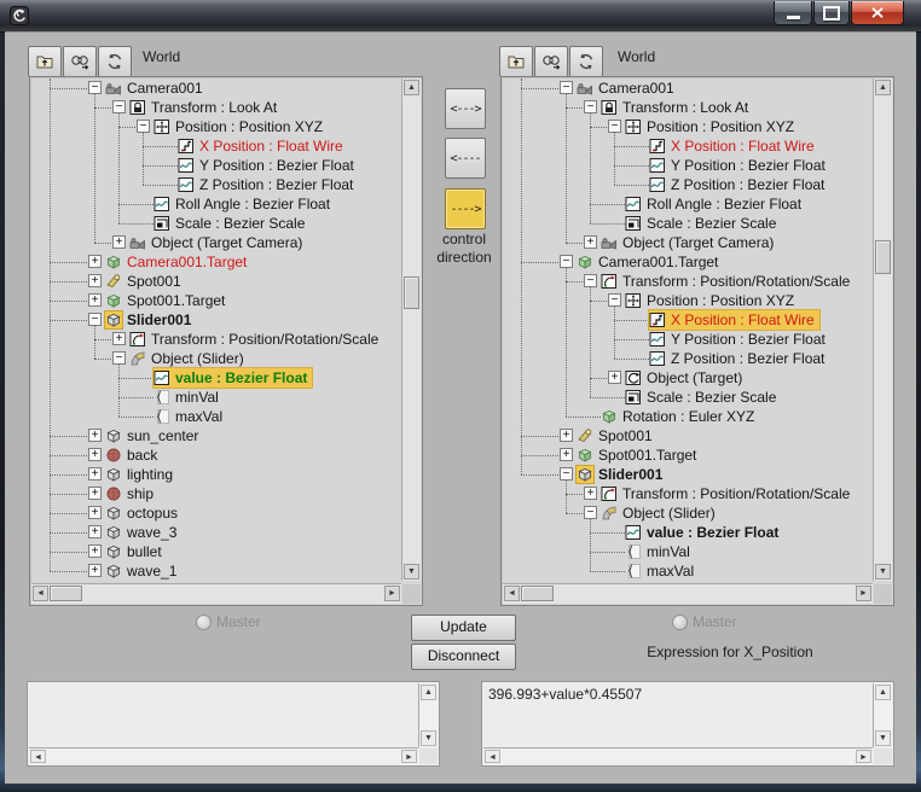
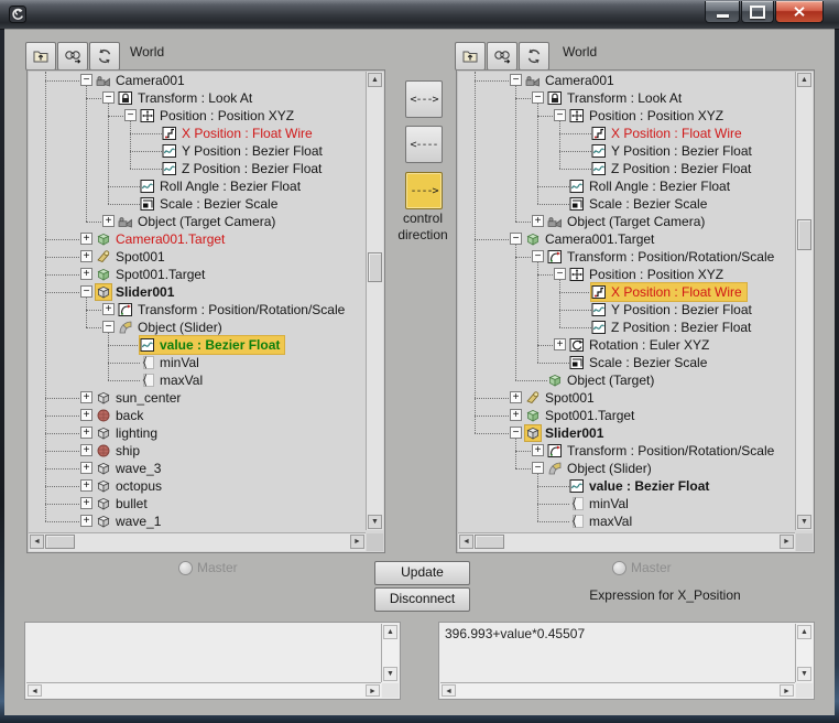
  World
  World
  −
  Camera001
  −
  Transform : Look At
  −
  Position : Position XYZ
  X Position : Float Wire
  Y Position : Bezier Float
  Z Position : Bezier Float
  Roll Angle : Bezier Float
  Scale : Bezier Scale
  +
  Object (Target Camera)
  +
  Camera001.Target
  +
  Spot001
  +
  Spot001.Target
  −
  Slider001
  +
  Transform : Position/Rotation/Scale
  −
  Object (Slider)
  value : Bezier Float
  minVal
  maxVal
  +
  sun_center
  +
  back
  +
  lighting
  +
  ship
  +
- octopus
+ wave_3
  +
- wave_3
+ octopus
  +
  bullet
  +
  wave_1
  −
  Camera001
  −
  Transform : Look At
  −
  Position : Position XYZ
  X Position : Float Wire
  Y Position : Bezier Float
  Z Position : Bezier Float
  Roll Angle : Bezier Float
  Scale : Bezier Scale
  +
  Object (Target Camera)
  −
  Camera001.Target
  −
  Transform : Position/Rotation/Scale
  −
  Position : Position XYZ
  X Position : Float Wire
  Y Position : Bezier Float
  Z Position : Bezier Float
  +
- Object (Target)
+ Rotation : Euler XYZ
  Scale : Bezier Scale
- Rotation : Euler XYZ
+ Object (Target)
  +
  Spot001
  +
  Spot001.Target
  −
  Slider001
  +
  Transform : Position/Rotation/Scale
  −
  Object (Slider)
  value : Bezier Float
  minVal
  maxVal
  <--->
  <----
  ---->
  control direction
  Master
  Master
  Update
  Disconnect
  Expression for X_Position
  396.993+value*0.45507
